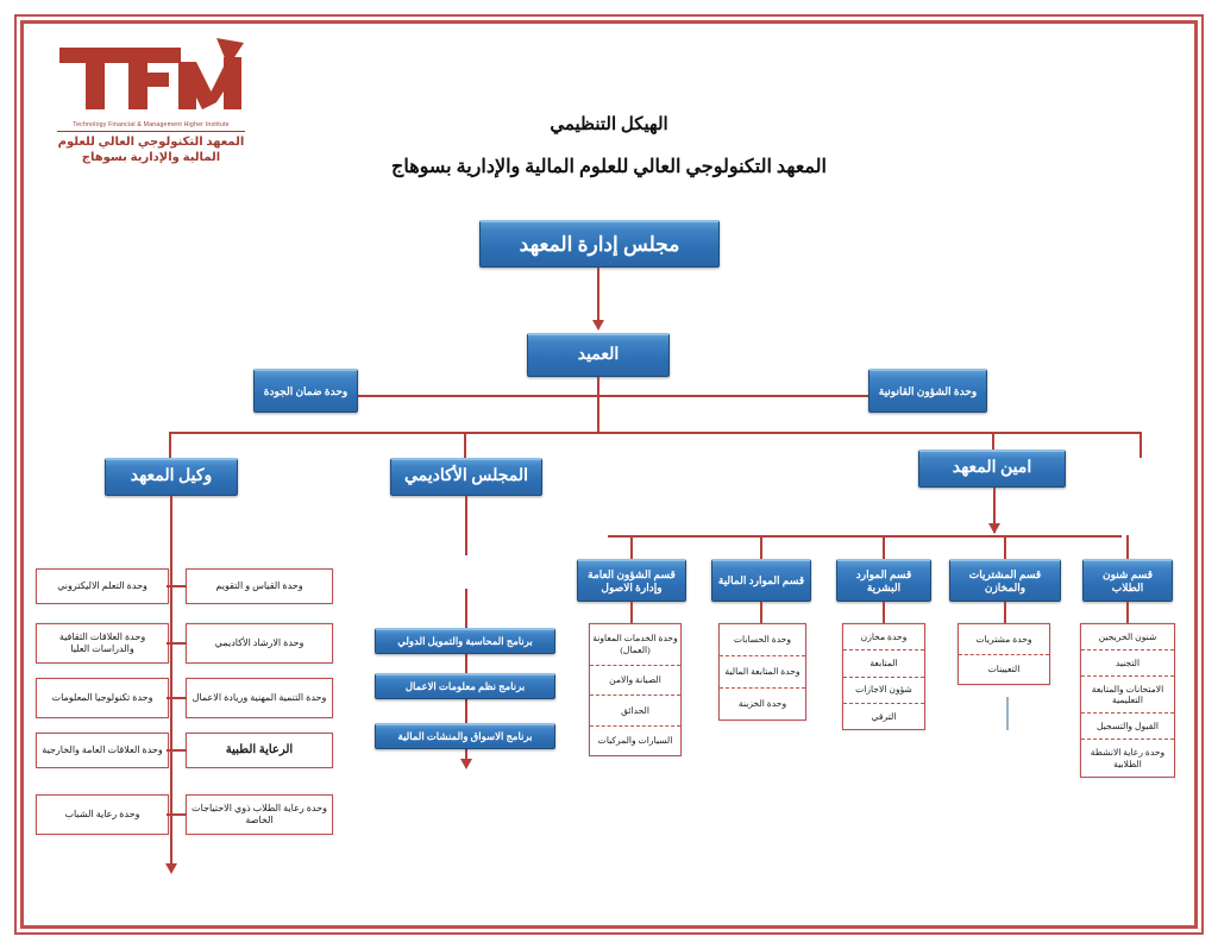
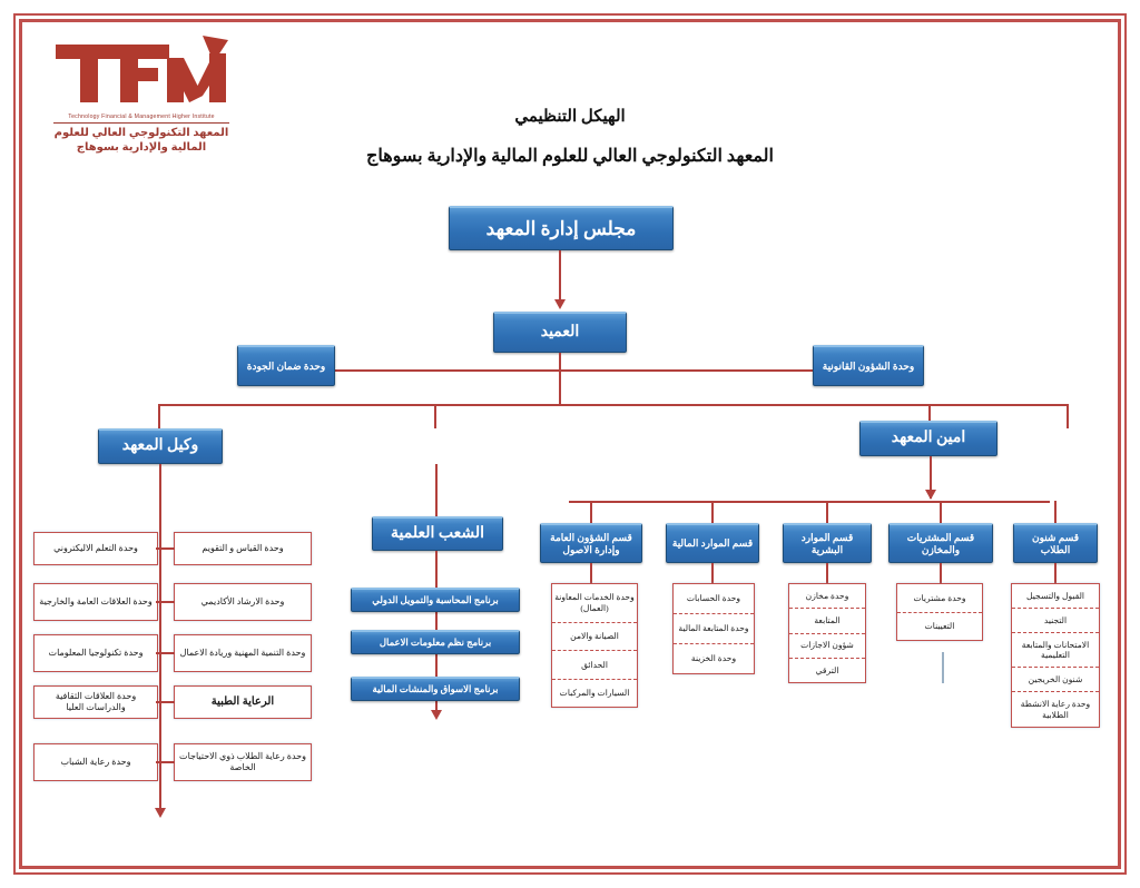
  المعهد التكنولوجي العالي للعلوم
  المالية والإدارية بسوهاج
  الهيكل التنظيمي
  المعهد التكنولوجي العالي للعلوم المالية والإدارية بسوهاج
  مجلس إدارة المعهد
  العميد
  وحدة ضمان الجودة
  وحدة الشؤون القانونية
  وكيل المعهد
- المجلس الأكاديمي
  امين المعهد
  وحدة القياس و التقويم
  وحدة الارشاد الأكاديمي
  وحدة التنمية المهنية وريادة الاعمال
  الرعاية الطبية
  وحدة رعاية الطلاب ذوي الاحتياجات الخاصة
  وحدة التعلم الاليكتروني
- وحدة العلاقات الثقافية والدراسات العليا
+ وحدة العلاقات العامة والخارجية
  وحدة تكنولوجيا المعلومات
- وحدة العلاقات العامة والخارجية
+ وحدة العلاقات الثقافية والدراسات العليا
  وحدة رعاية الشباب
+ الشعب العلمية
  برنامج المحاسبة والتمويل الدولي
  برنامج نظم معلومات الاعمال
  برنامج الاسواق والمنشات المالية
  قسم الشؤون العامة وإدارة الاصول
  وحدة الخدمات المعاونة (العمال)
  الصيانة والامن
  الحدائق
  السيارات والمركبات
  قسم الموارد المالية
  وحدة الحسابات
  وحدة المتابعة المالية
  وحدة الخزينة
  قسم الموارد البشرية
  وحدة مخازن
  المتابعة
  شؤون الاجازات
  الترقي
  قسم المشتريات والمخازن
  وحدة مشتريات
  التعيينات
  قسم شنون الطلاب
- شنون الخريجين
+ القبول والتسجيل
  التجنيد
  الامتحانات والمتابعة التعليمية
- القبول والتسجيل
+ شنون الخريجين
  وحدة رعاية الانشطة الطلابية
